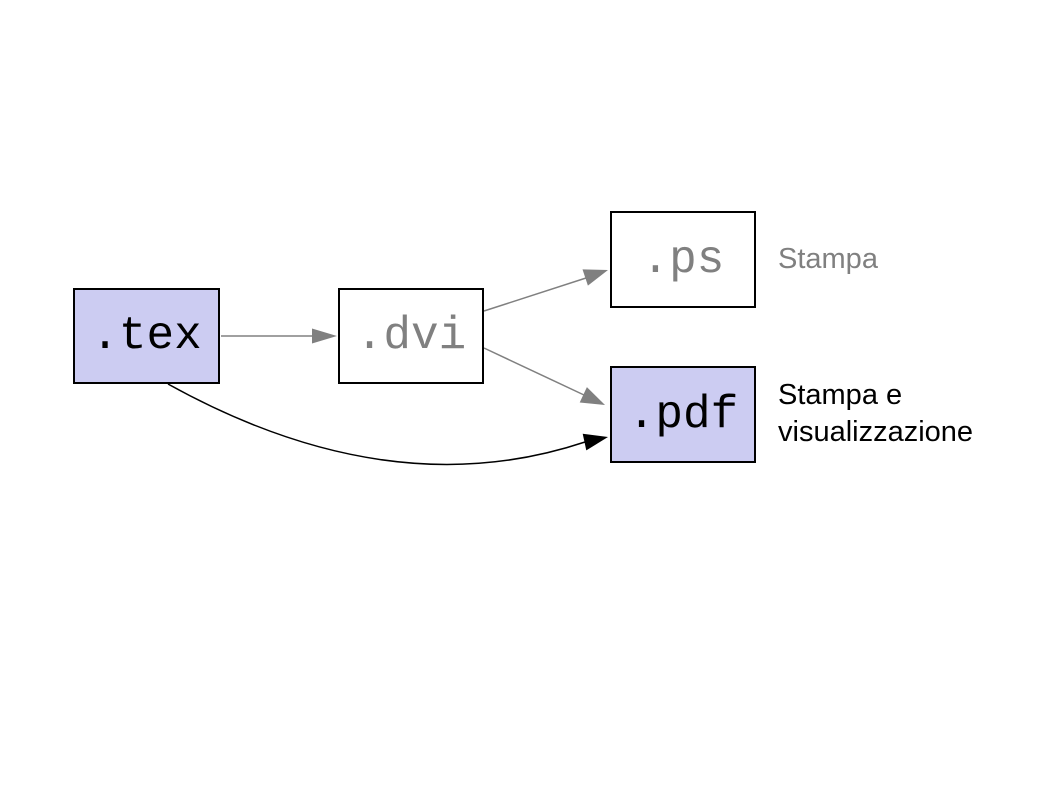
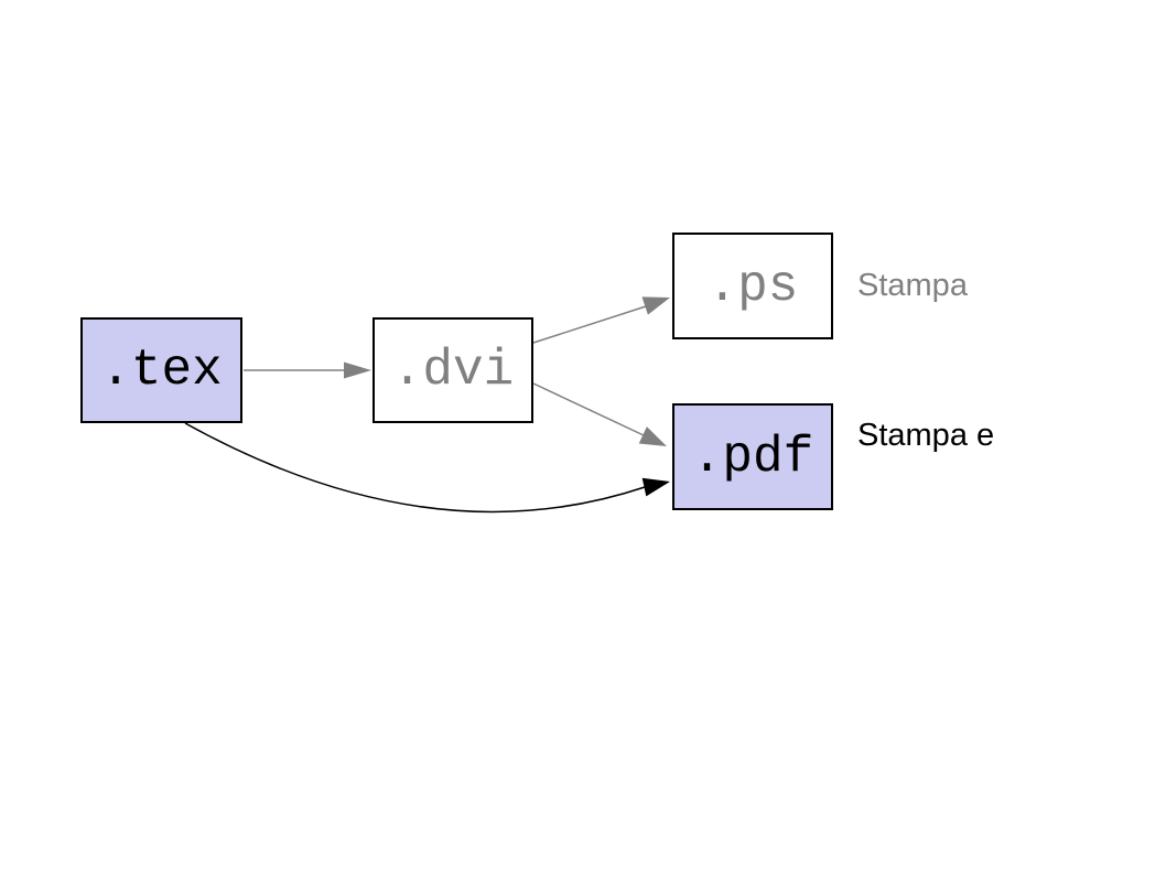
  .tex
  .dvi
  .ps
  .pdf
  Stampa
  Stampa e
- visualizzazione
